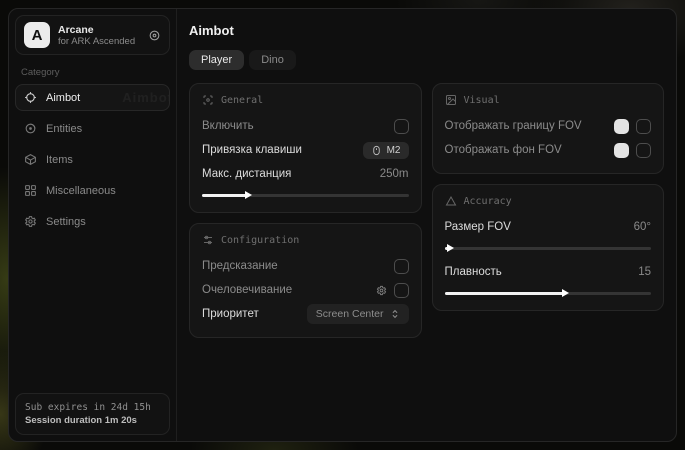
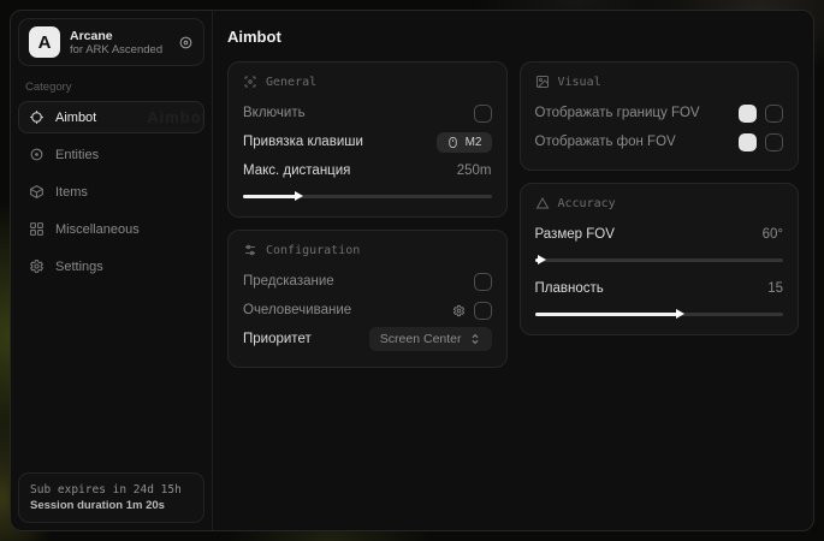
  A
  Arcane
  for ARK Ascended
  Category
  Aimbot
  Entities
  Items
  Miscellaneous
  Settings
  Sub expires in 24d 15h
  Session duration 1m 20s
  Aimbot
- Player
- Dino
  General
  Включить
  Привязка клавиши
  M2
  Макс. дистанция
  250m
  Configuration
  Предсказание
  Очеловечивание
  Приоритет
  Screen Center
  Visual
  Отображать границу FOV
  Отображать фон FOV
  Accuracy
  Размер FOV
  60°
  Плавность
  15
